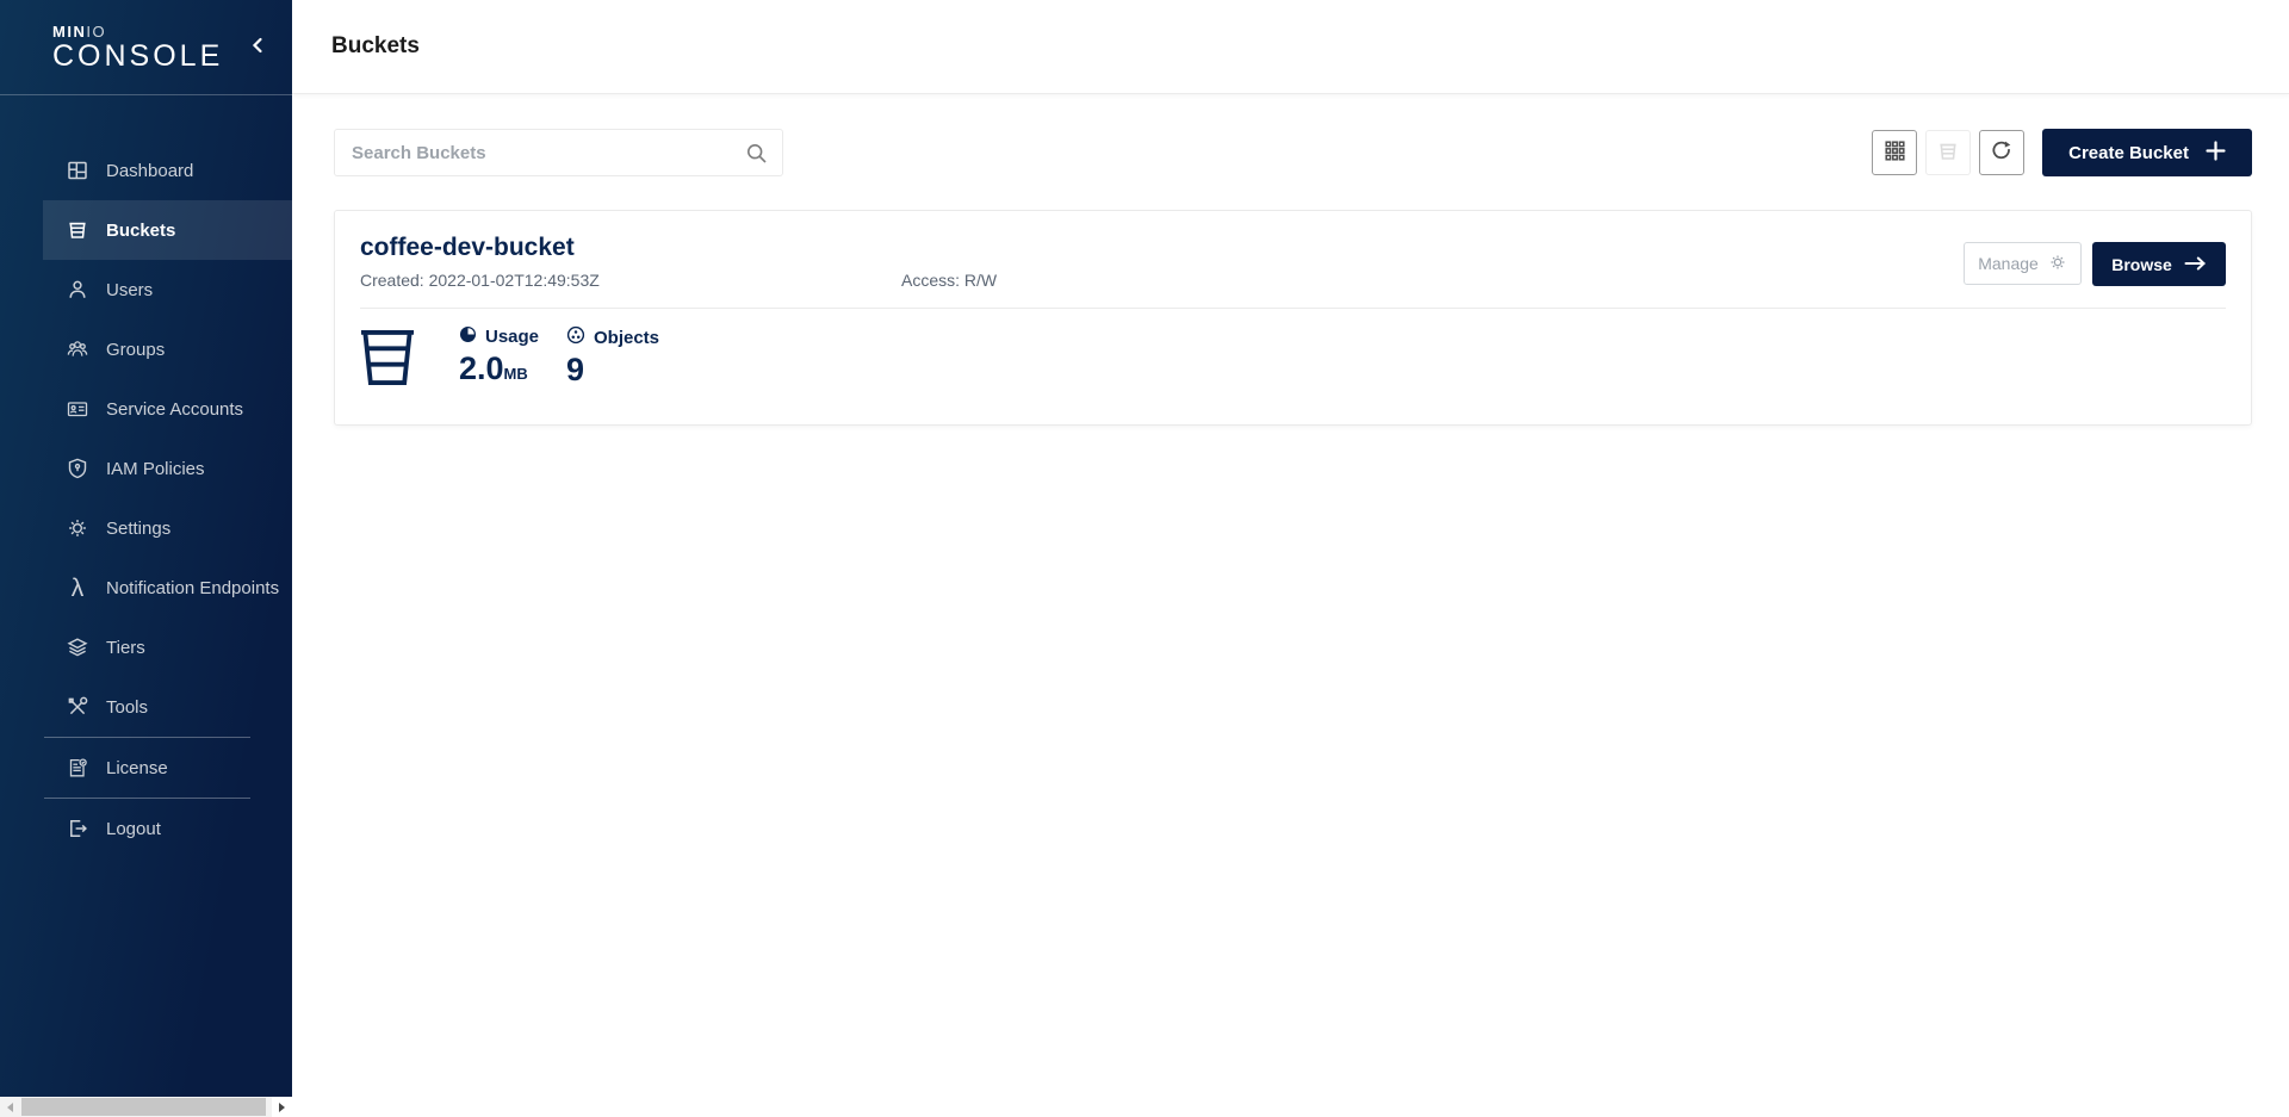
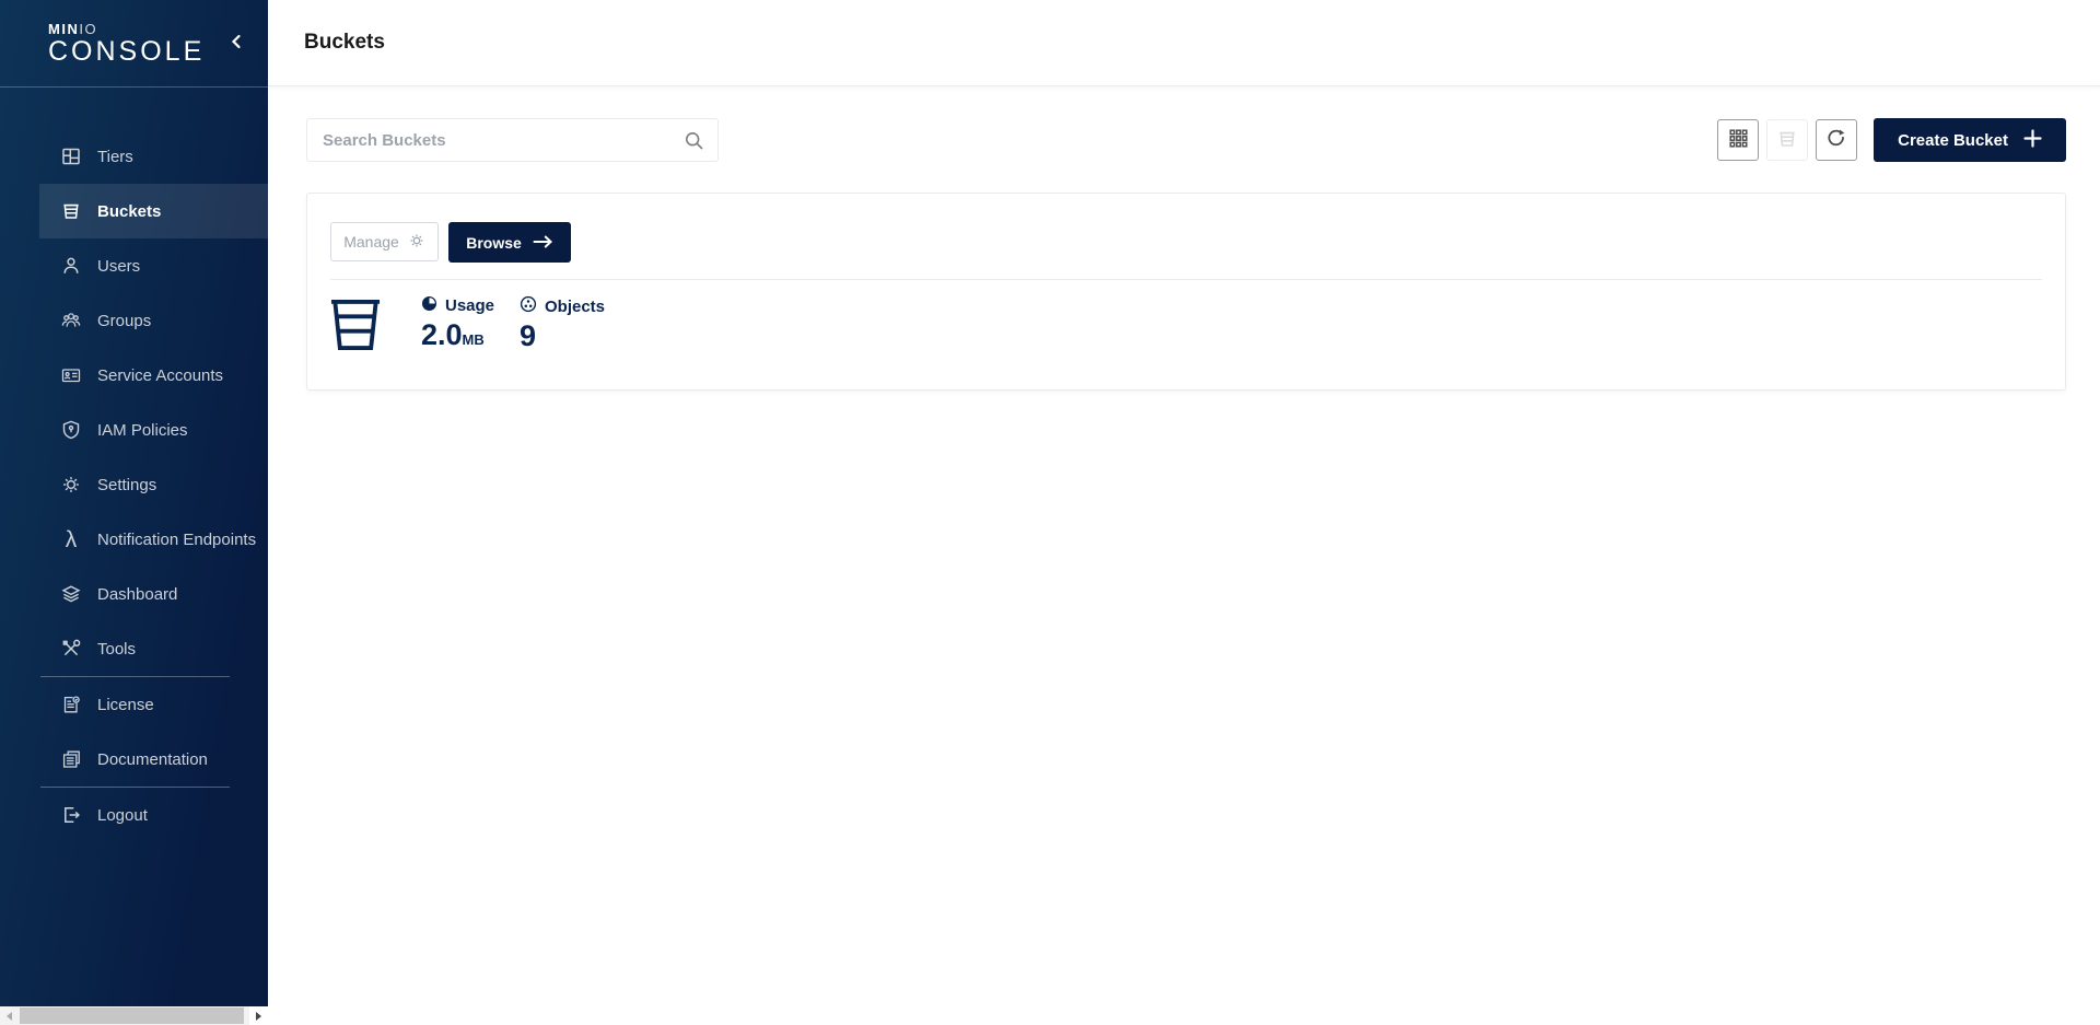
  MINIO
  CONSOLE
- Dashboard
+ Tiers
  Buckets
  Users
  Groups
  Service Accounts
  IAM Policies
  Settings
  λ
  Notification Endpoints
- Tiers
+ Dashboard
  Tools
  License
+ Documentation
  Logout
  Buckets
  Search Buckets
  Create Bucket
- coffee-dev-bucket
- Created: 2022-01-02T12:49:53Z
- Access: R/W
  Manage
  Browse
  Usage
  2.0MB
  Objects
  9
